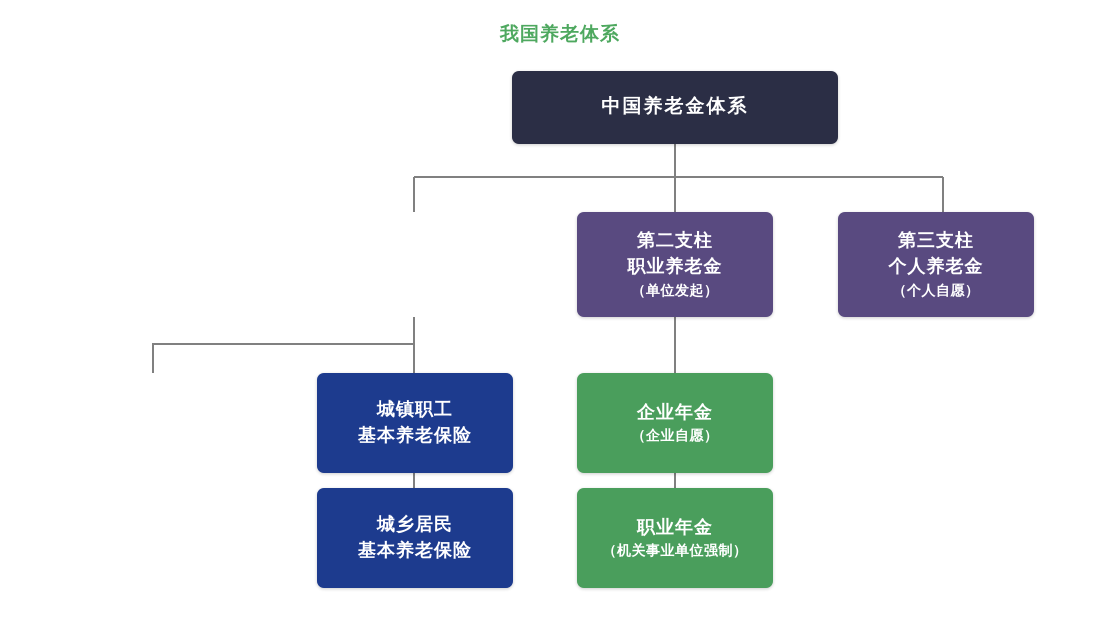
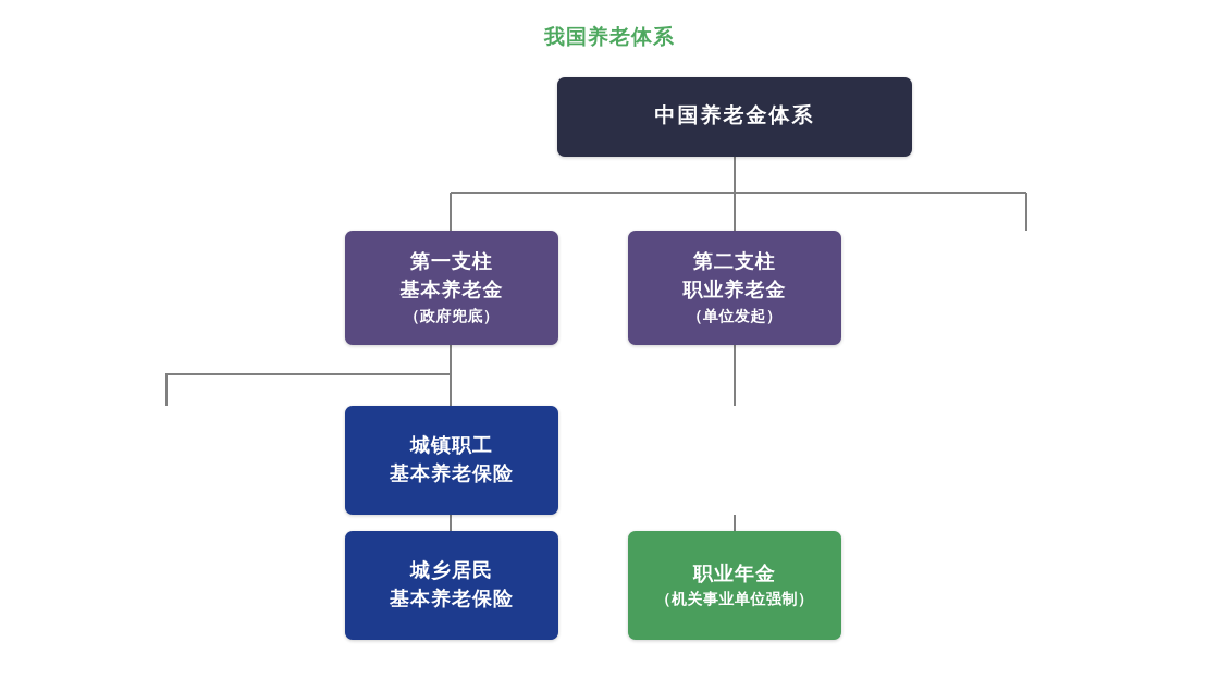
  我国养老体系
  中国养老金体系
+ 第一支柱
+ 基本养老金
+ （政府兜底）
  第二支柱
  职业养老金
  （单位发起）
- 第三支柱
- 个人养老金
- （个人自愿）
  城镇职工
  基本养老保险
  城乡居民
  基本养老保险
- 企业年金
- （企业自愿）
  职业年金
  （机关事业单位强制）
